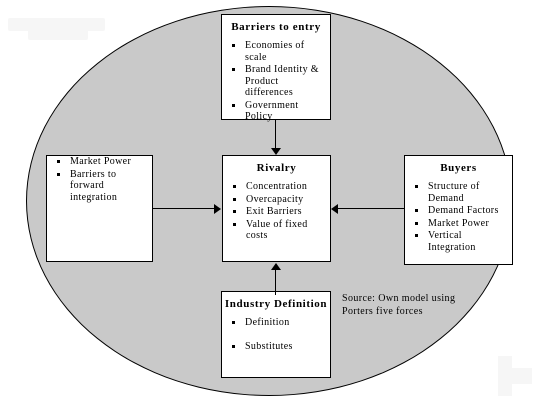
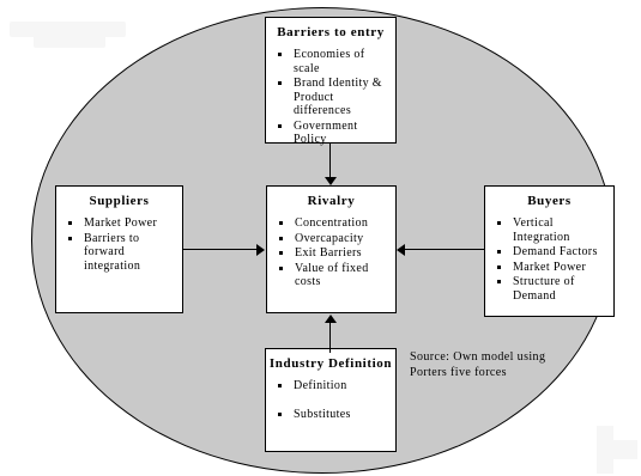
  Barriers to entry
  Economies of scale
  Brand Identity & Product differences
  Government Policy
+ Suppliers
  Market Power
  Barriers to forward integration
  Rivalry
  Concentration
  Overcapacity
  Exit Barriers
  Value of fixed costs
  Buyers
- Structure of Demand
+ Vertical Integration
  Demand Factors
  Market Power
- Vertical Integration
+ Structure of Demand
  Industry Definition
  Definition
  Substitutes
  Source: Own model using Porters five forces
